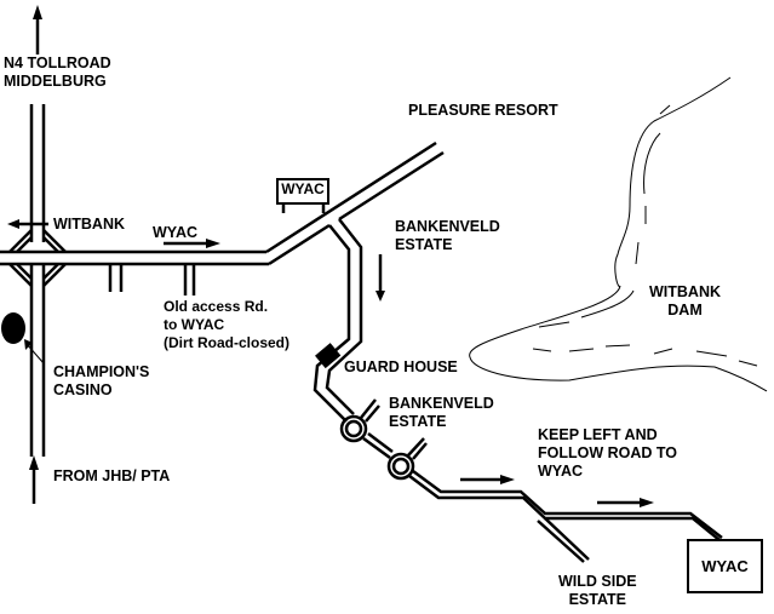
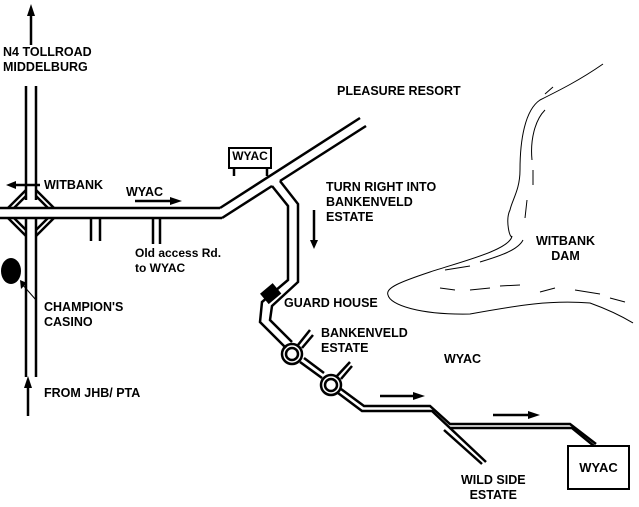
  N4 TOLLROAD
  MIDDELBURG
  WITBANK
  WYAC
  Old access Rd.
  to WYAC
- (Dirt Road-closed)
  CHAMPION'S
  CASINO
  FROM JHB/ PTA
  PLEASURE RESORT
  WYAC
+ TURN RIGHT INTO
  BANKENVELD
  ESTATE
  GUARD HOUSE
  BANKENVELD
  ESTATE
  WITBANK
  DAM
- KEEP LEFT AND
- FOLLOW ROAD TO
  WYAC
  WILD SIDE
  ESTATE
  WYAC
